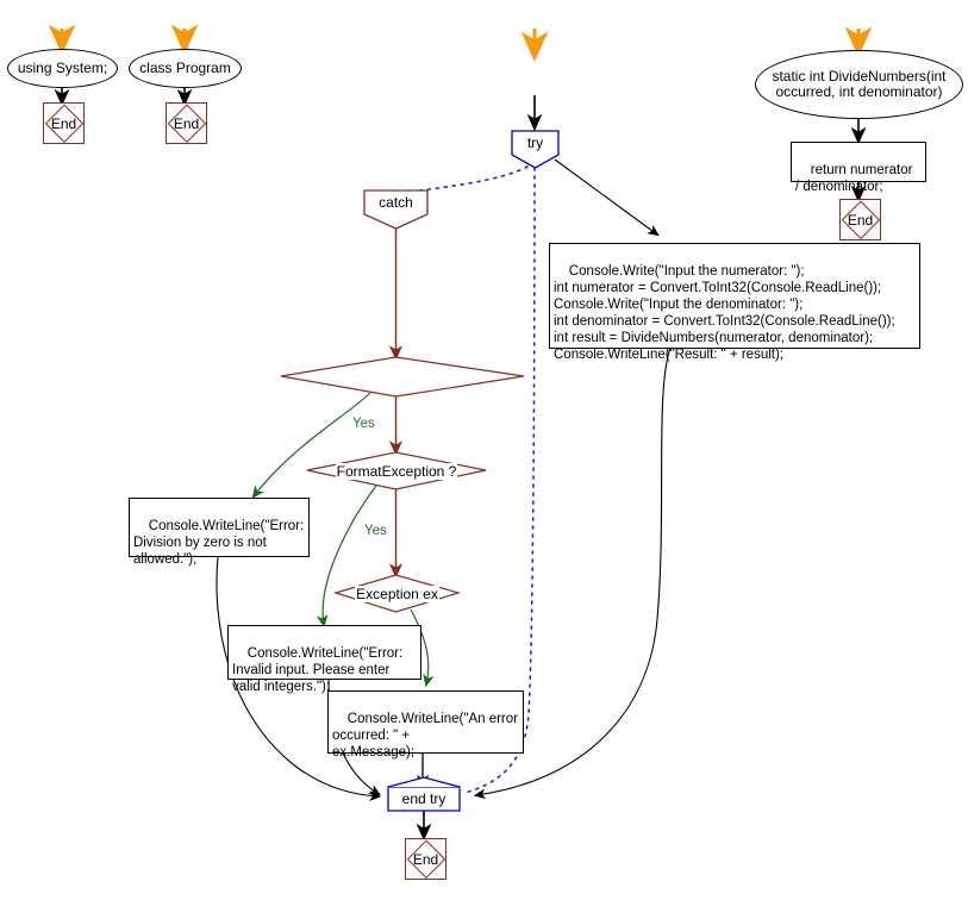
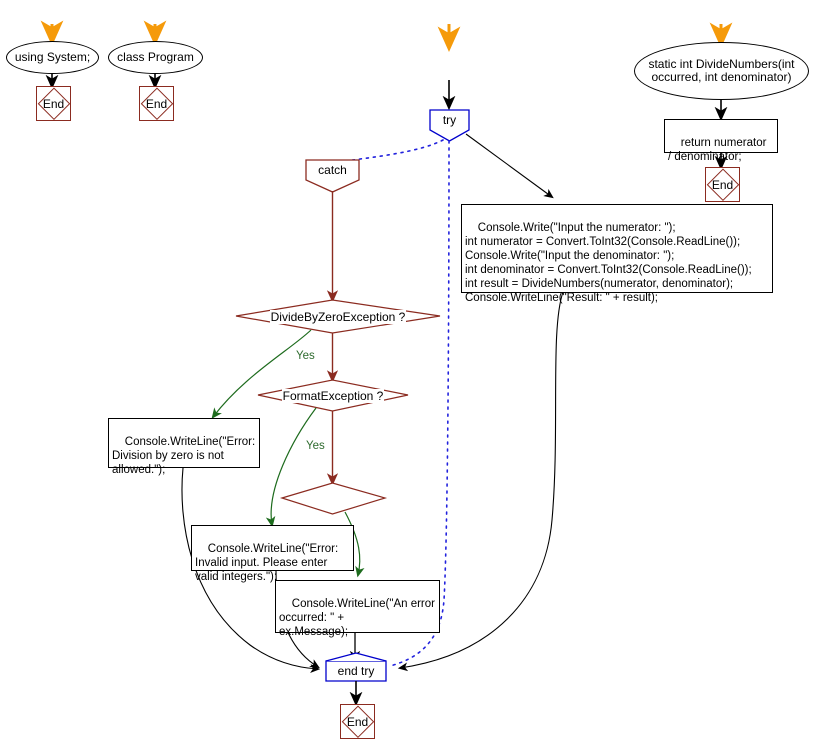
  using System;
  class Program
  static int DivideNumbers(int occurred, int denominator)
  End
  End
  End
  End
  return numerator
  / denominator;
  Console.Write("Input the numerator: ");
  int numerator = Convert.ToInt32(Console.ReadLine());
  Console.Write("Input the denominator: ");
  int denominator = Convert.ToInt32(Console.ReadLine());
  int result = DivideNumbers(numerator, denominator);
  Console.WriteLine("Result: " + result);
  Console.WriteLine("Error:
  Division by zero is not
  allowed.");
  Console.WriteLine("Error:
  Invalid input. Please enter
  valid integers.");
  Console.WriteLine("An error
  occurred: " +
  ex.Message);
  try
  catch
  end try
+ DivideByZeroException ?
  FormatException ?
- Exception ex
  Yes
  Yes
